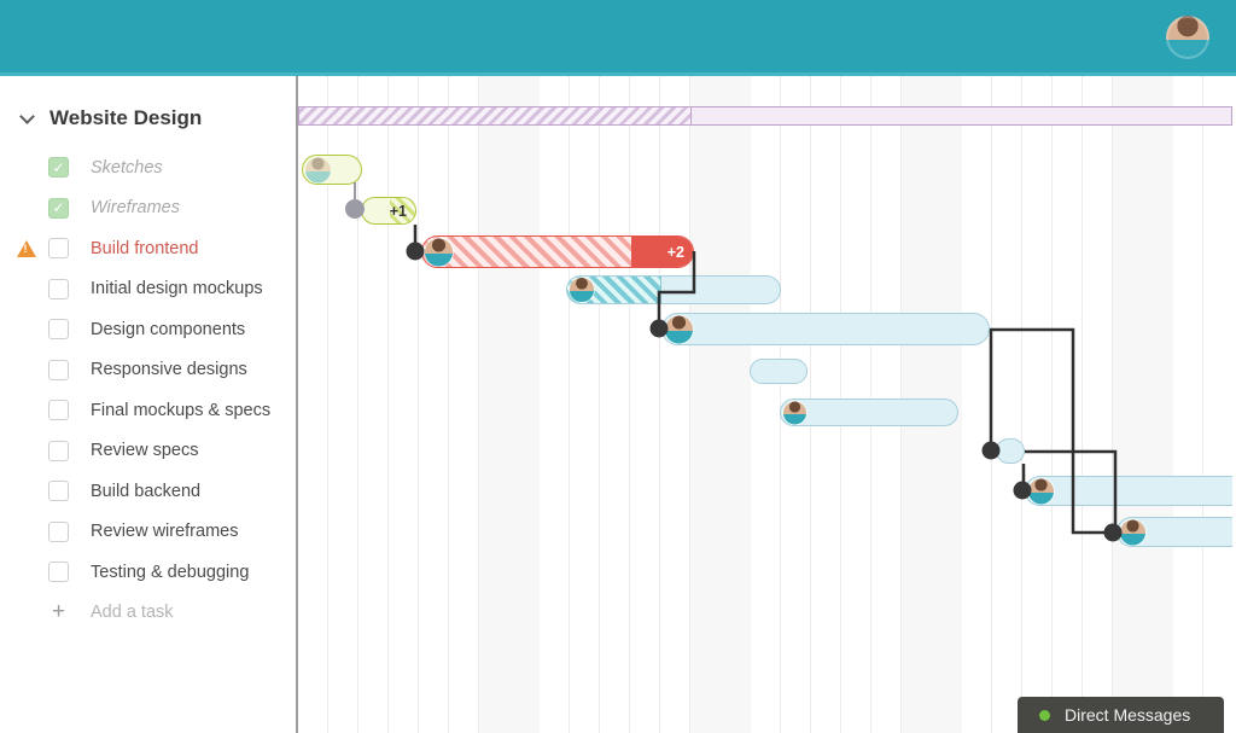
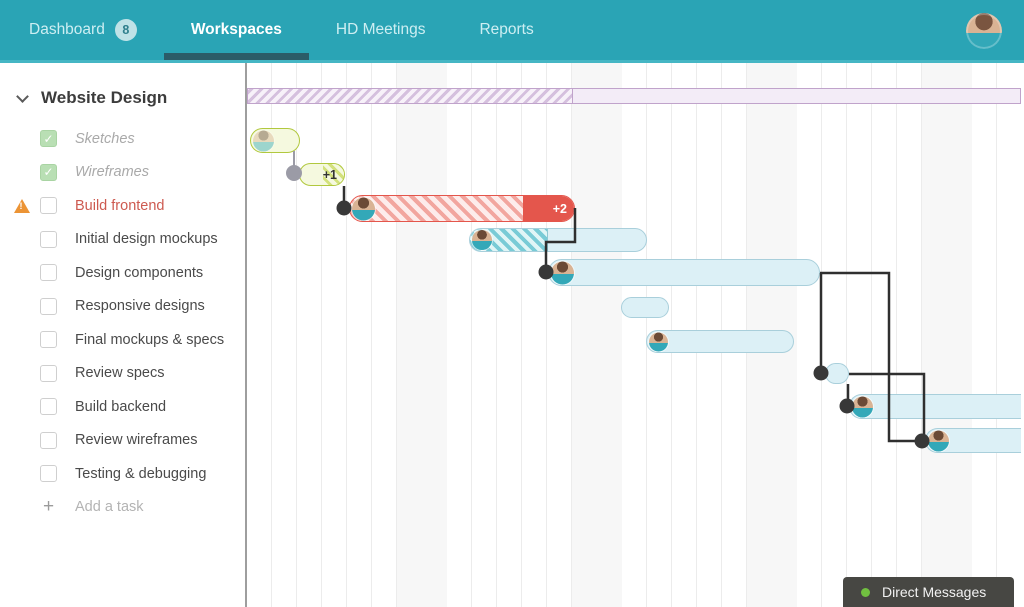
+ Dashboard
+ 8
+ Workspaces
+ HD Meetings
+ Reports
  Website Design
  ✓
  Sketches
  ✓
  Wireframes
  Build frontend
  Initial design mockups
  Design components
  Responsive designs
  Final mockups & specs
  Review specs
  Build backend
  Review wireframes
  Testing & debugging
  +
  Add a task
  +1
  +2
  Direct Messages
